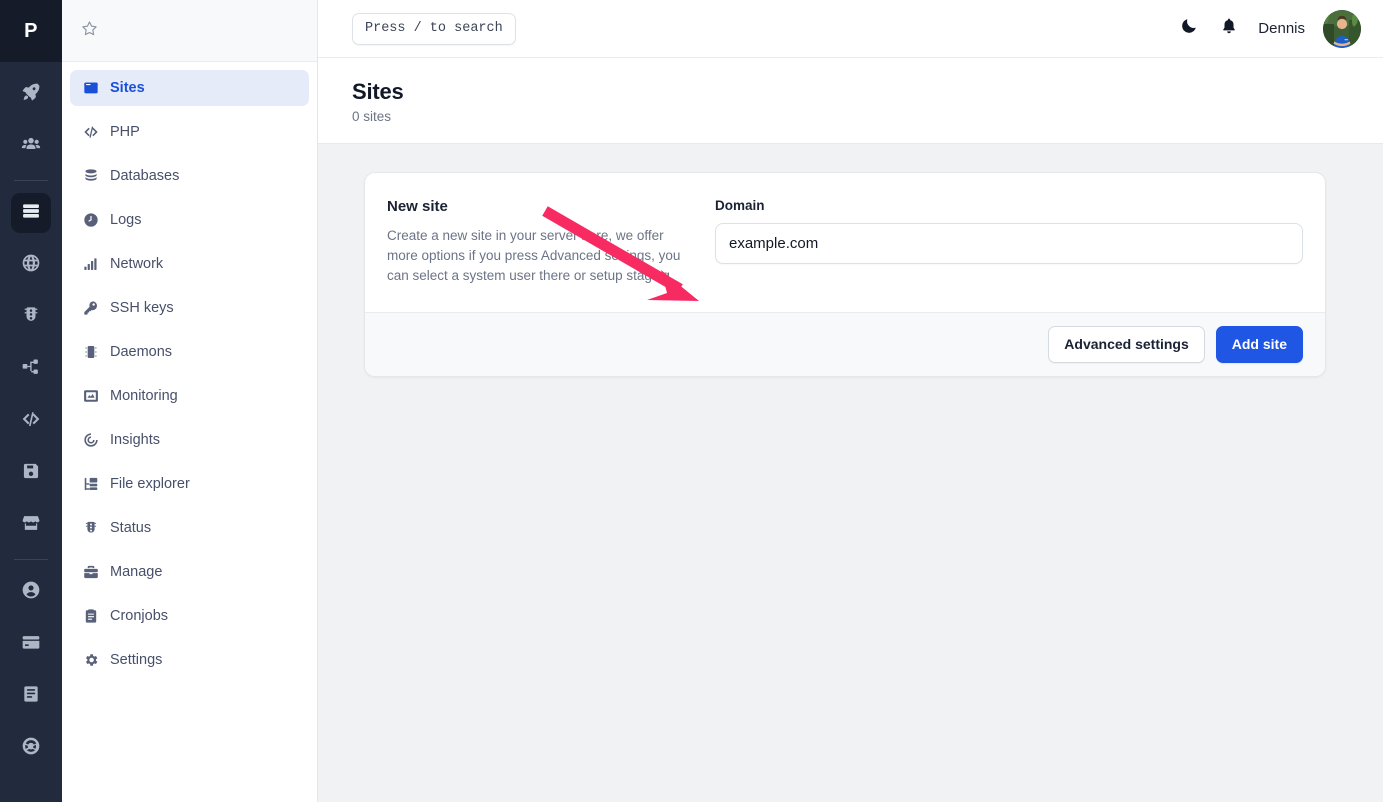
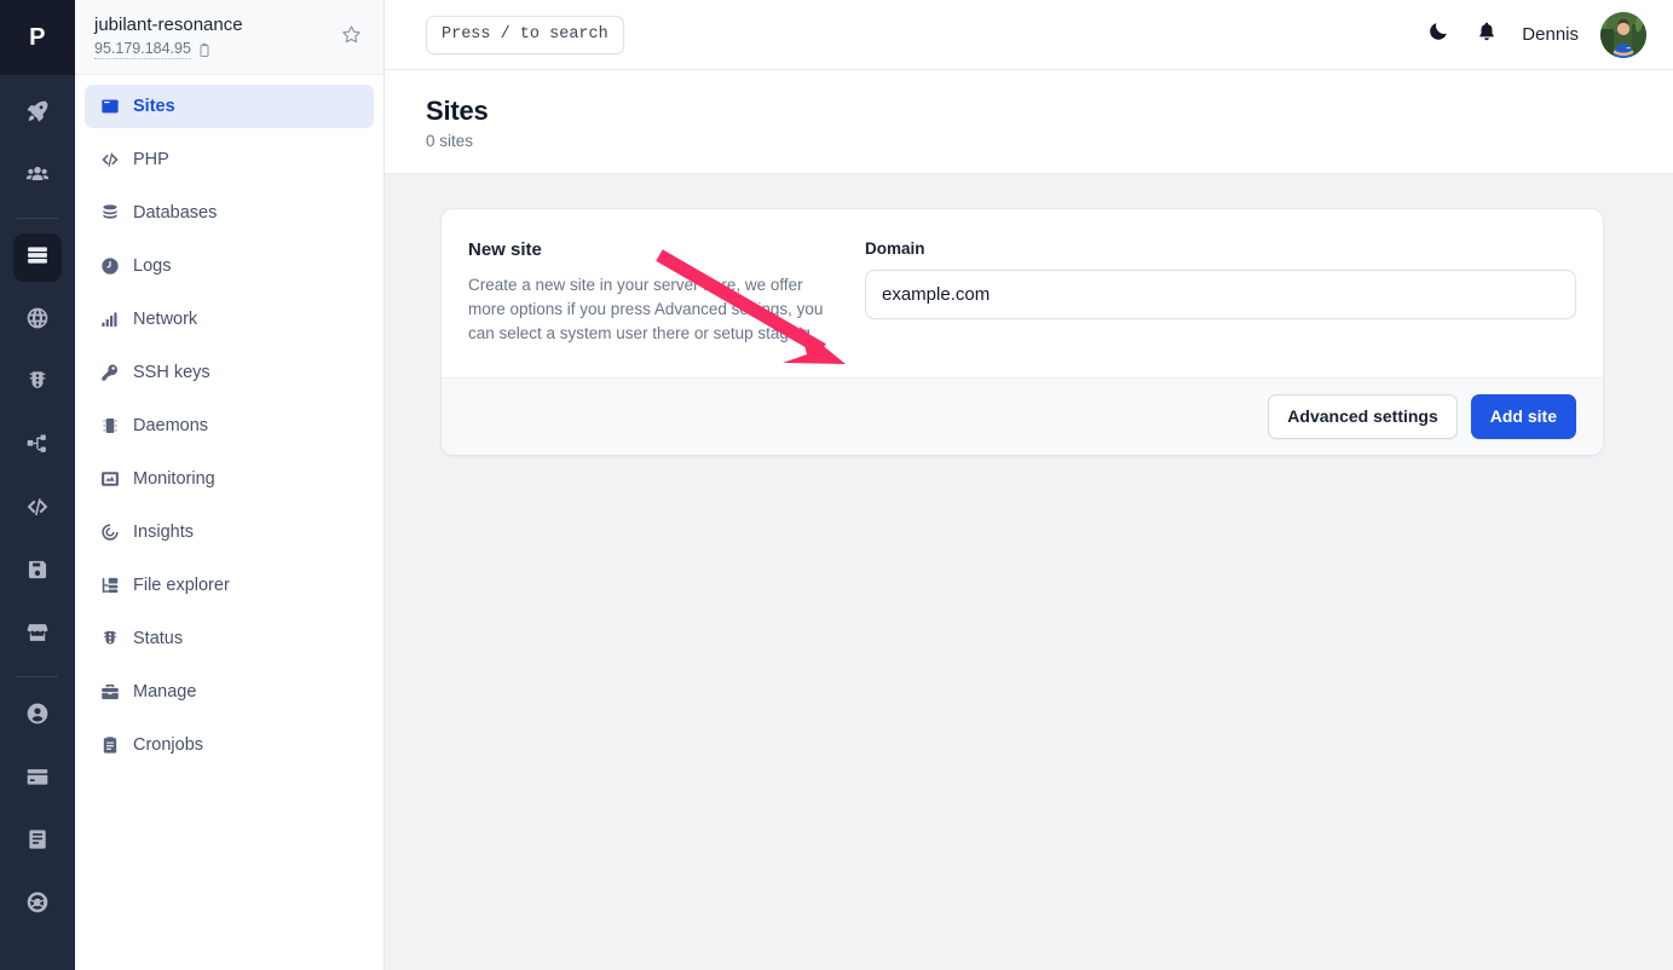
  P
+ jubilant-resonance
+ 95.179.184.95
  Sites
  PHP
  Databases
  Logs
  Network
  SSH keys
  Daemons
  Monitoring
  Insights
  File explorer
  Status
  Manage
  Cronjobs
- Settings
  Press / to search
  Dennis
  Sites
  0 sites
  New site
  Create a new site in your serverre, we offer more options if you press Advanced sngs, you can select a system user there or setup sta.
  Domain
  example.com
  Advanced settings
  Add site
